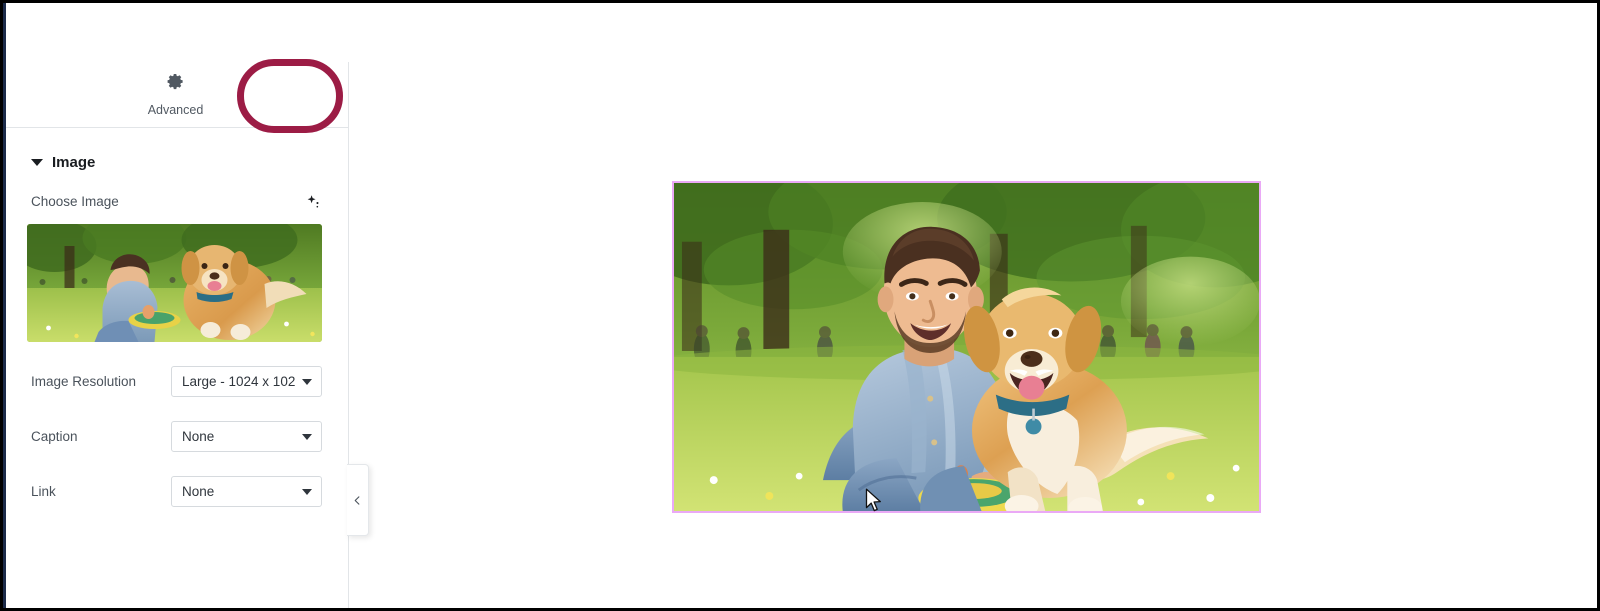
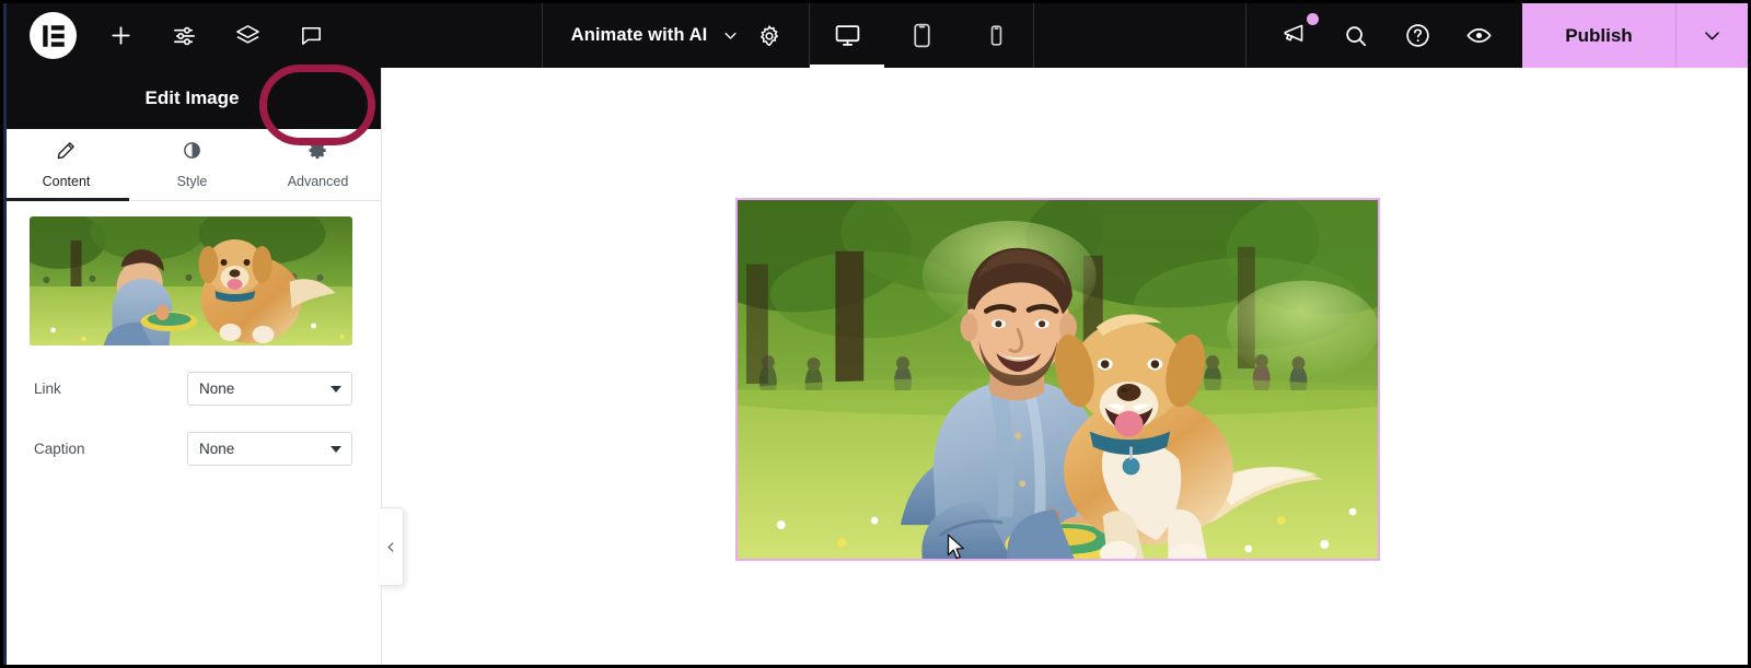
+ Animate with AI
+ Publish
+ Edit Image
+ Content
+ Style
  Advanced
- Image
- Choose Image
- Image Resolution
- Large - 1024 x 102
- Caption
+ Link
  None
- Link
+ Caption
  None
